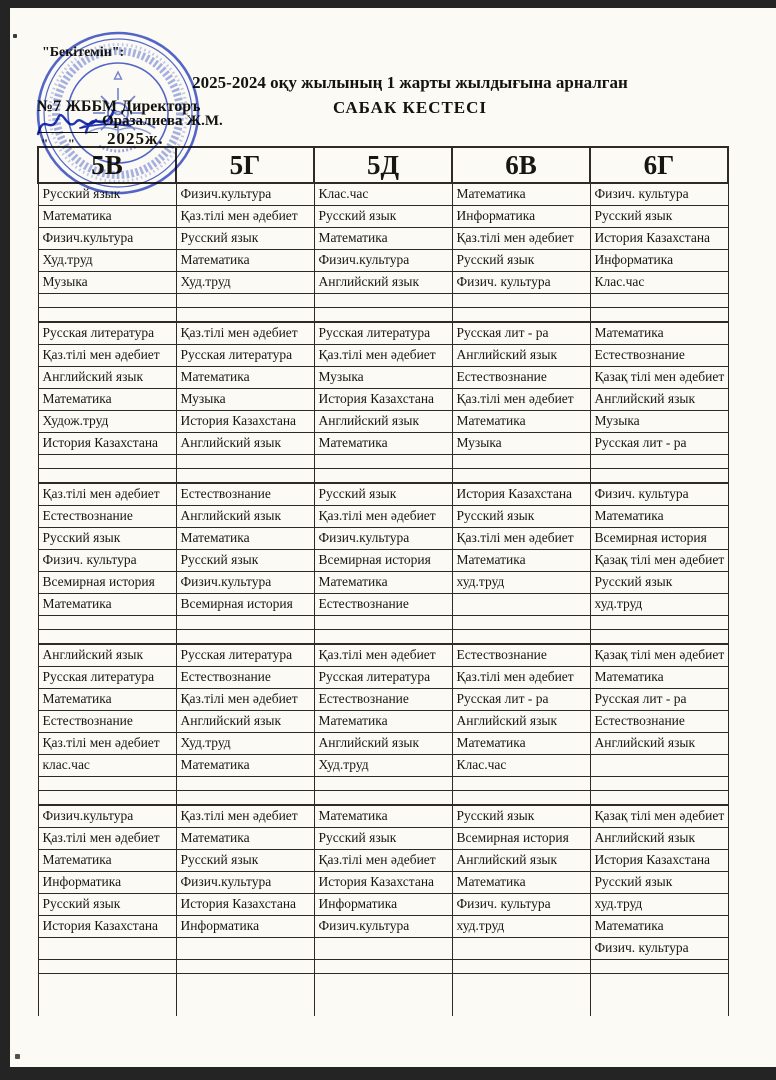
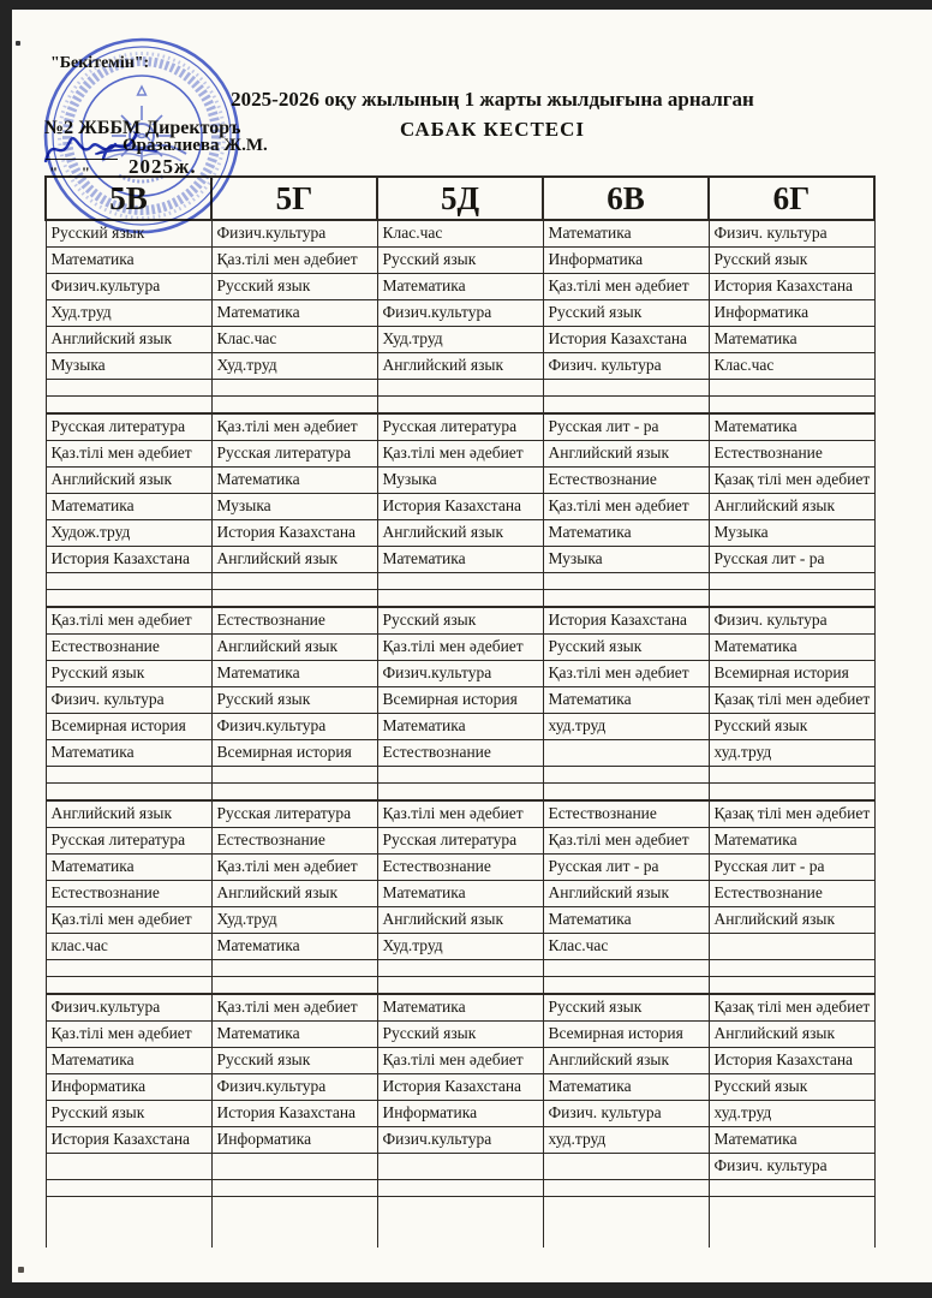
  "Бекітемін":
- №7 ЖББМ Директоръ
+ №2 ЖББМ Директоръ
  разалиева Ж.М.
  " "
  2025ж.
- 2025-2024 оқу жылының 1 жарты жылдығына арналган
+ 2025-2026 оқу жылының 1 жарты жылдығына арналган
  САБАК КЕСТЕСІ
  5В	5Г	5Д	6В	6Г
  Русский язык	Физич.культура	Клас.час	Математика	Физич. культура
  Математика	Қаз.тілі мен әдебиет	Русский язык	Информатика	Русский язык
  Физич.культура	Русский язык	Математика	Қаз.тілі мен әдебиет	История Казахстана
  Худ.труд	Математика	Физич.культура	Русский язык	Информатика
+ Английский язык	Клас.час	Худ.труд	История Казахстана	Математика
  Музыка	Худ.труд	Английский язык	Физич. культура	Клас.час
  Русская литература	Қаз.тілі мен әдебиет	Русская литература	Русская лит - ра	Математика
  Қаз.тілі мен әдебиет	Русская литература	Қаз.тілі мен әдебиет	Английский язык	Естествознание
  Английский язык	Математика	Музыка	Естествознание	Қазақ тілі мен әдебиет
  Математика	Музыка	История Казахстана	Қаз.тілі мен әдебиет	Английский язык
  Худож.труд	История Казахстана	Английский язык	Математика	Музыка
  История Казахстана	Английский язык	Математика	Музыка	Русская лит - ра
  Қаз.тілі мен әдебиет	Естествознание	Русский язык	История Казахстана	Физич. культура
  Естествознание	Английский язык	Қаз.тілі мен әдебиет	Русский язык	Математика
  Русский язык	Математика	Физич.культура	Қаз.тілі мен әдебиет	Всемирная история
  Физич. культура	Русский язык	Всемирная история	Математика	Қазақ тілі мен әдебиет
  Всемирная история	Физич.культура	Математика	худ.труд	Русский язык
  Математика	Всемирная история	Естествознание		худ.труд
  Английский язык	Русская литература	Қаз.тілі мен әдебиет	Естествознание	Қазақ тілі мен әдебиет
  Русская литература	Естествознание	Русская литература	Қаз.тілі мен әдебиет	Математика
  Математика	Қаз.тілі мен әдебиет	Естествознание	Русская лит - ра	Русская лит - ра
  Естествознание	Английский язык	Математика	Английский язык	Естествознание
  Қаз.тілі мен әдебиет	Худ.труд	Английский язык	Математика	Английский язык
  клас.час	Математика	Худ.труд	Клас.час
  Физич.культура	Қаз.тілі мен әдебиет	Математика	Русский язык	Қазақ тілі мен әдебиет
  Қаз.тілі мен әдебиет	Математика	Русский язык	Всемирная история	Английский язык
  Математика	Русский язык	Қаз.тілі мен әдебиет	Английский язык	История Казахстана
  Информатика	Физич.культура	История Казахстана	Математика	Русский язык
  Русский язык	История Казахстана	Информатика	Физич. культура	худ.труд
  История Казахстана	Информатика	Физич.культура	худ.труд	Математика
  				Физич. культура
